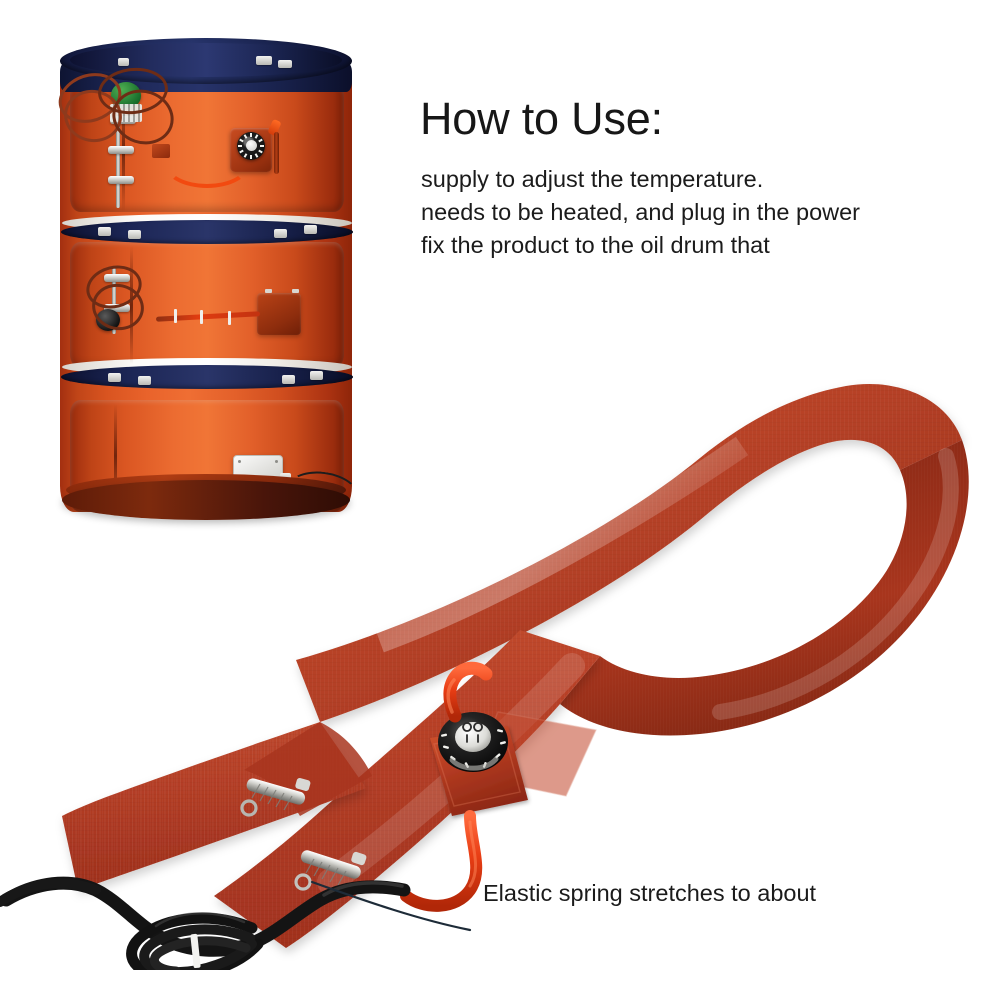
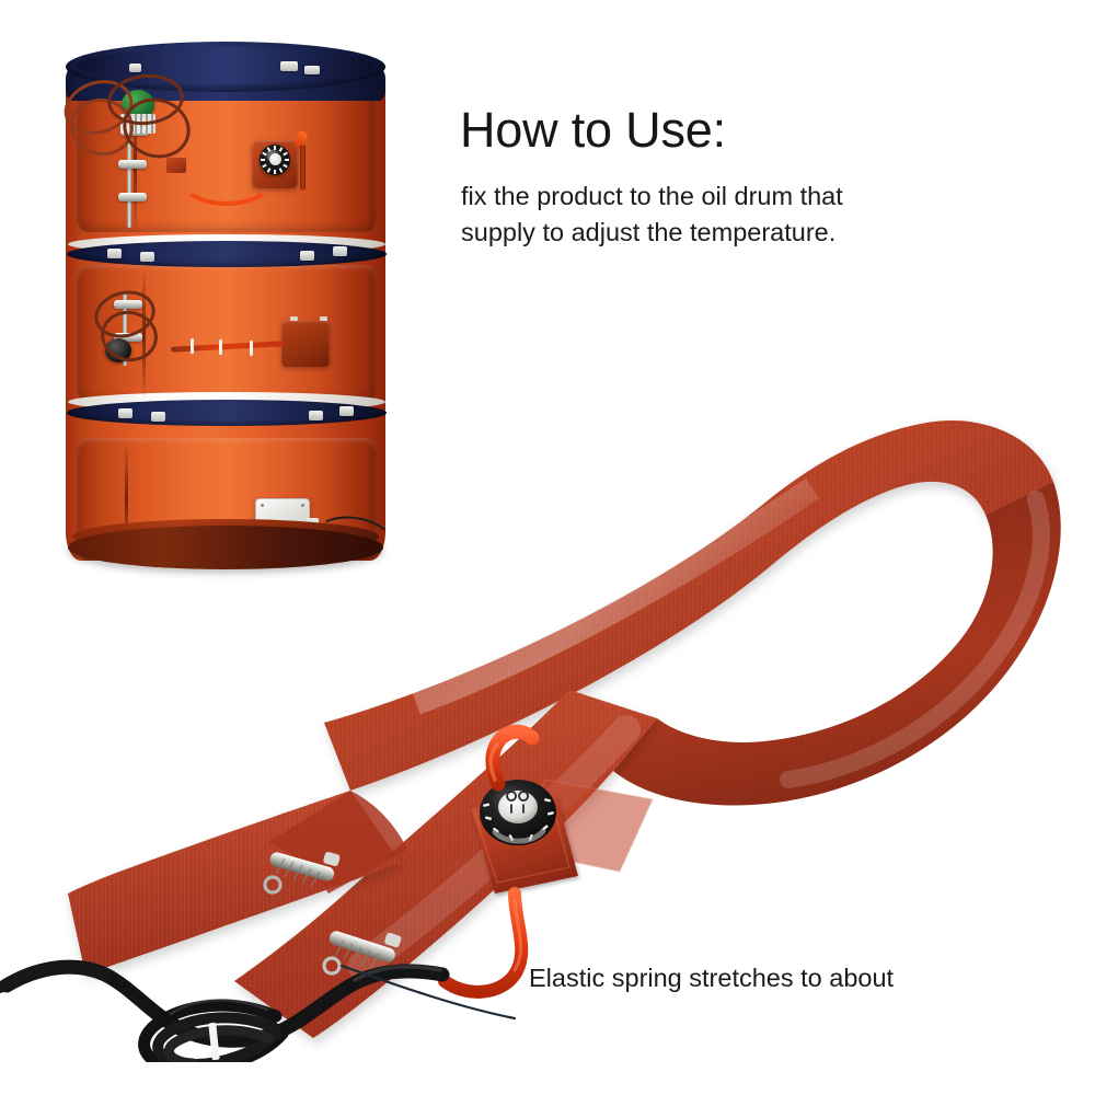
  How to Use:
- supply to adjust the temperature.
+ fix the product to the oil drum that
- needs to be heated, and plug in the power
- fix the product to the oil drum that
+ supply to adjust the temperature.
  Elastic spring stretches to about
